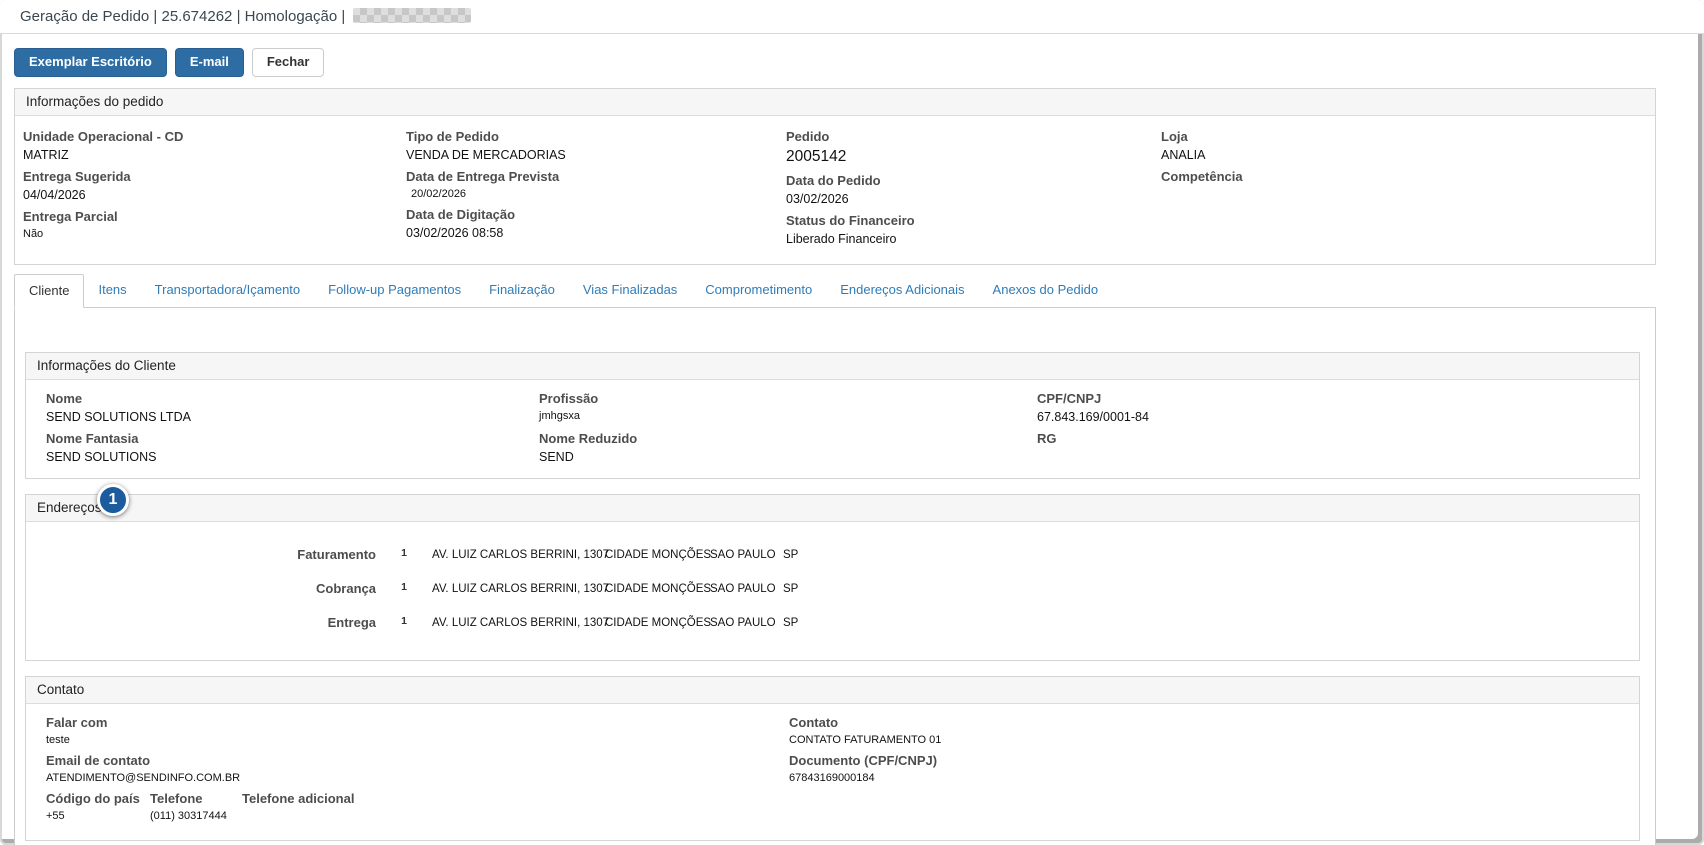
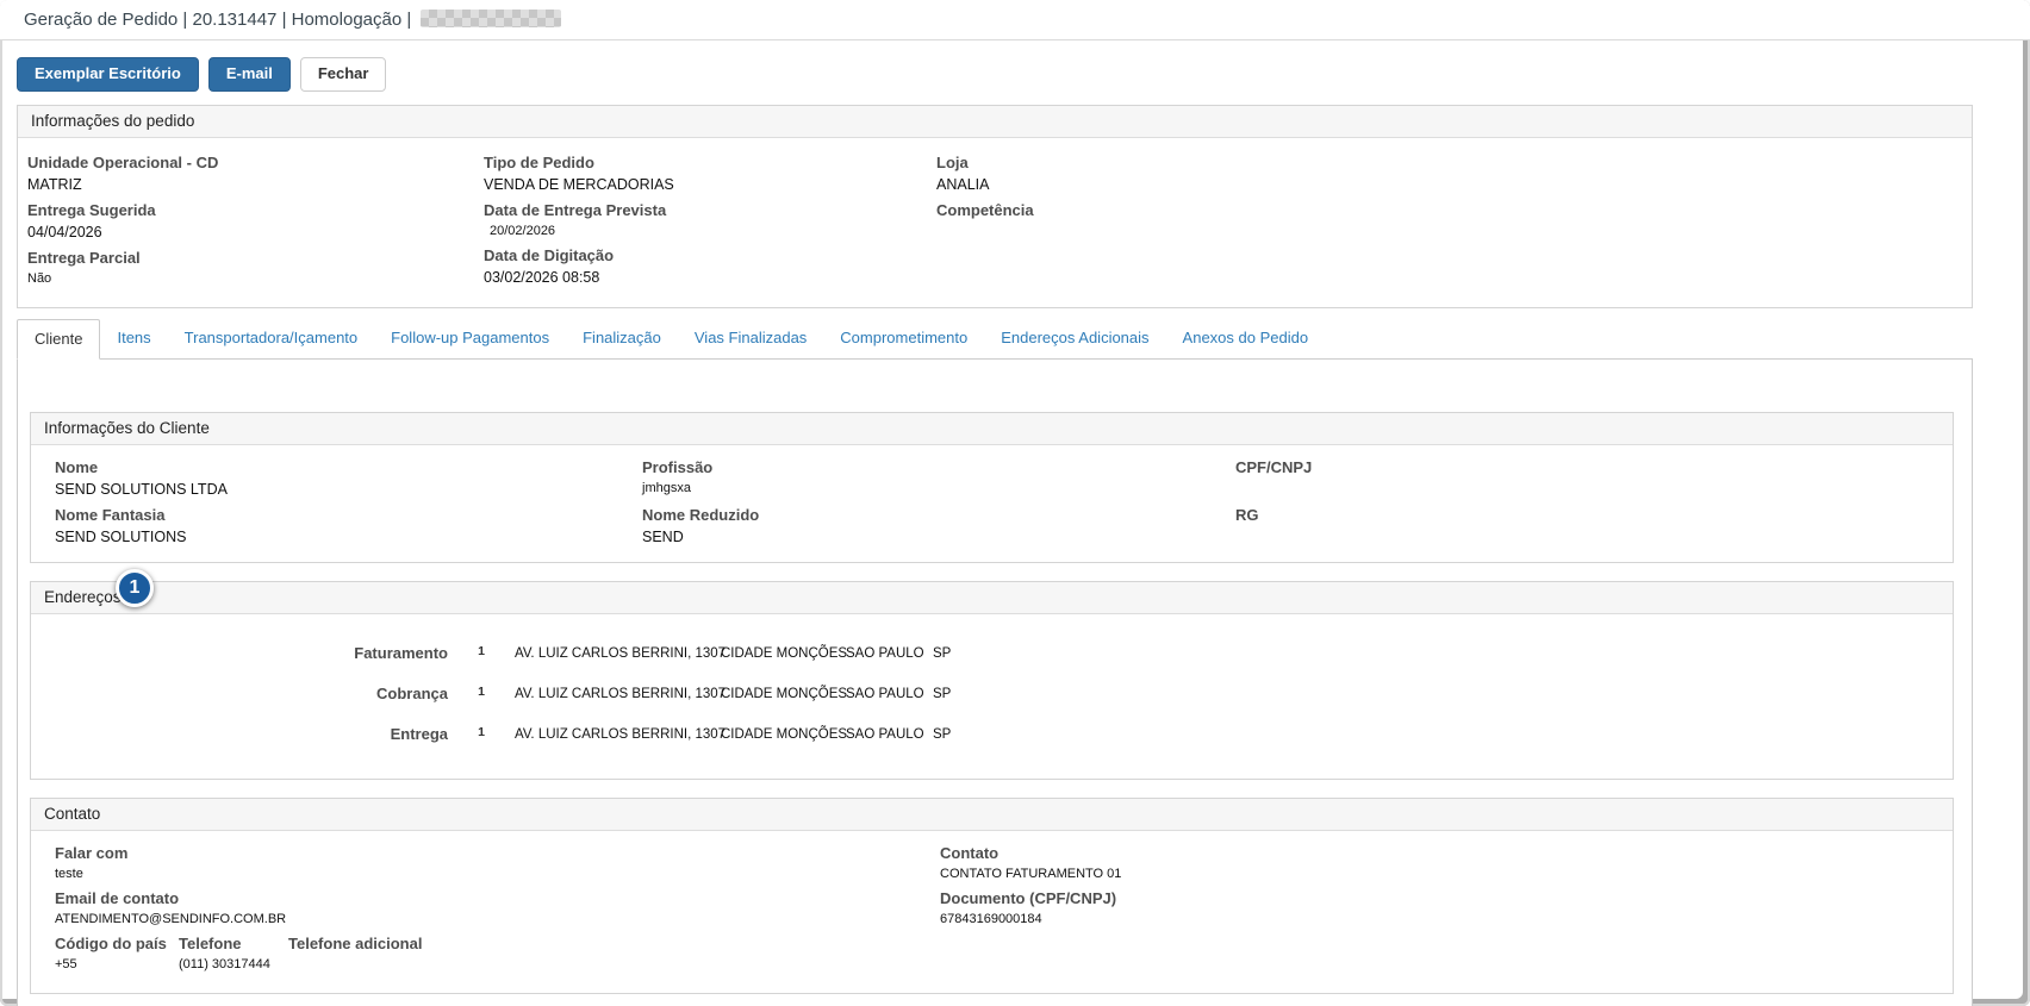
- Geração de Pedido | 25.674262 | Homologação |
+ Geração de Pedido | 20.131447 | Homologação |
  Exemplar Escritório
  E-mail
  Fechar
  Informações do pedido
  Unidade Operacional - CD
  MATRIZ
  Entrega Sugerida
  04/04/2026
  Entrega Parcial
  Não
  Tipo de Pedido
  VENDA DE MERCADORIAS
  Data de Entrega Prevista
  20/02/2026
  Data de Digitação
  03/02/2026 08:58
- Pedido
- 2005142
- Data do Pedido
- 03/02/2026
- Status do Financeiro
- Liberado Financeiro
  Loja
  ANALIA
  Competência
  Cliente
  Itens
  Transportadora/Içamento
  Follow-up Pagamentos
  Finalização
  Vias Finalizadas
  Comprometimento
  Endereços Adicionais
  Anexos do Pedido
  Informações do Cliente
  Nome
  SEND SOLUTIONS LTDA
  Profissão
  jmhgsxa
  CPF/CNPJ
- 67.843.169/0001-84
  Nome Fantasia
  SEND SOLUTIONS
  Nome Reduzido
  SEND
  RG
  1
  Endereço
  Faturamento
  1
  AV. LUIZ CARLOS BERRINI, 130
  CIDADE MONÇÕES
  SAO PAULO
  SP
  Cobrança
  1
  AV. LUIZ CARLOS BERRINI, 130
  CIDADE MONÇÕES
  SAO PAULO
  SP
  Entrega
  1
  AV. LUIZ CARLOS BERRINI, 130
  CIDADE MONÇÕES
  SAO PAULO
  SP
  Contato
  Falar com
  teste
  Email de contato
  ATENDIMENTO@SENDINFO.COM.BR
  Código do país
  Telefone
  Telefone adicional
  +55
  (011) 30317444
  Contato
  CONTATO FATURAMENTO 01
  Documento (CPF/CNPJ)
  67843169000184
